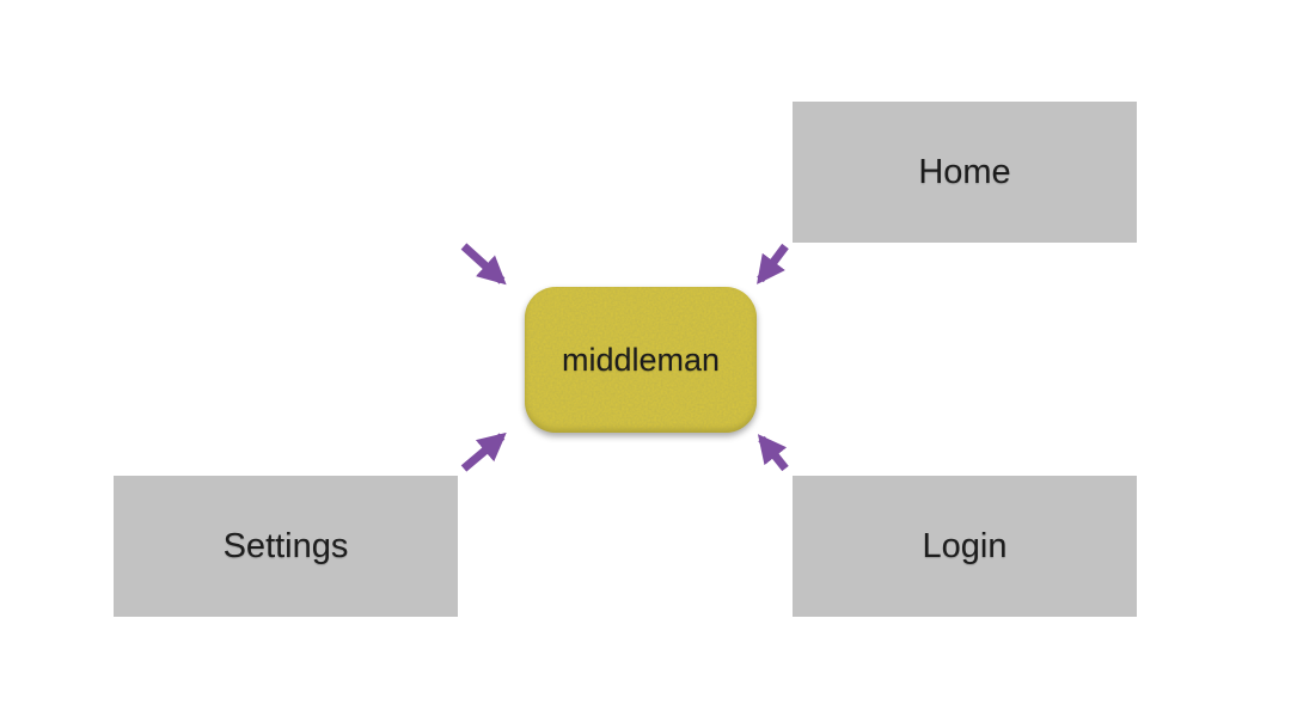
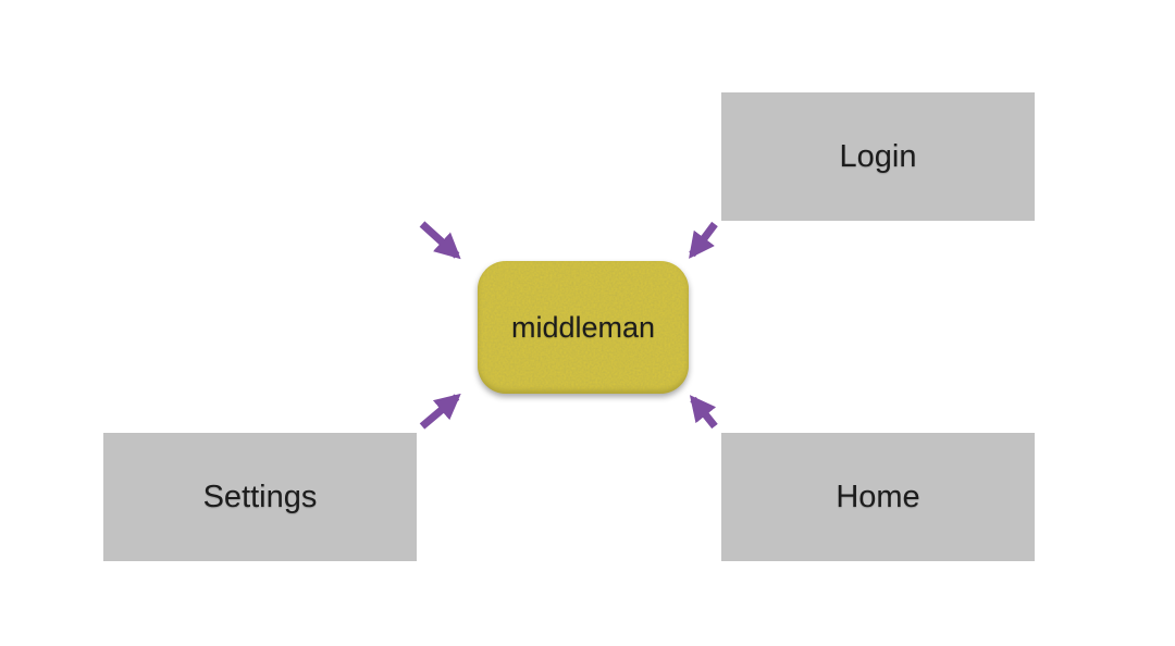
- Home
+ Login
  Settings
- Login
+ Home
  middleman
